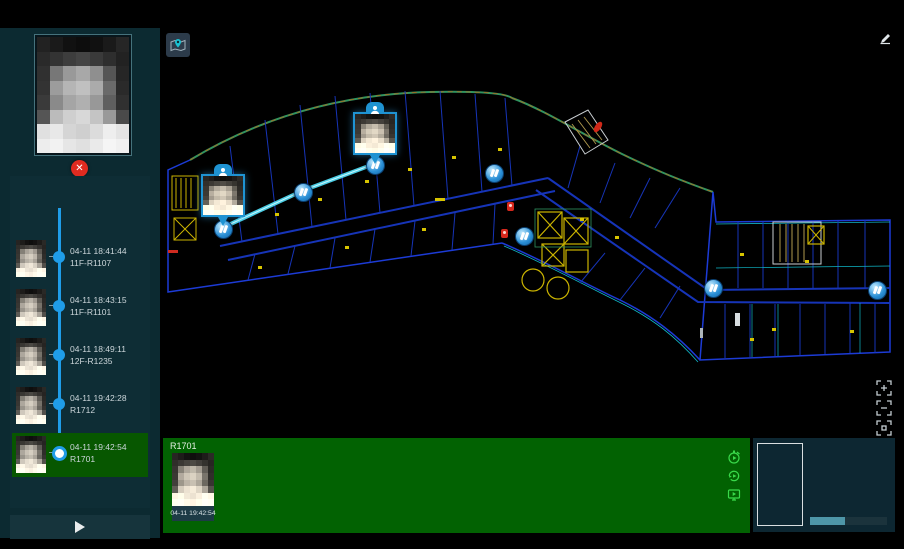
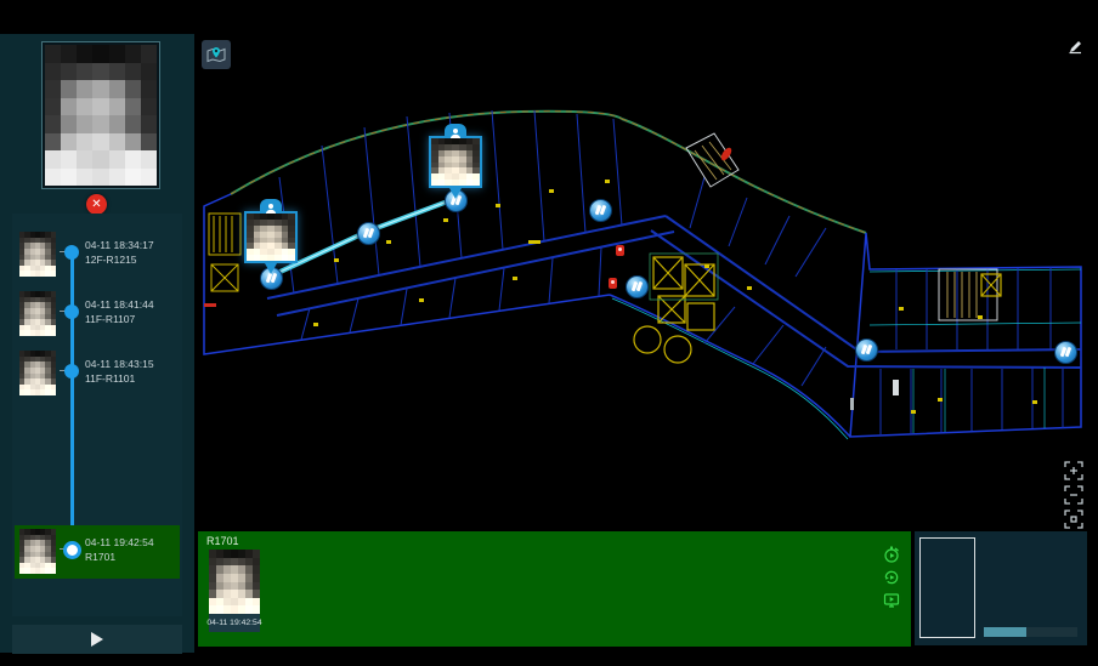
  ✕
+ 04-11 18:34:17
+ 12F-R1215
  04-11 18:41:44
  11F-R1107
  04-11 18:43:15
  11F-R1101
- 04-11 18:49:11
- 12F-R1235
- 04-11 19:42:28
- R1712
  04-11 19:42:54
  R1701
  R1701
